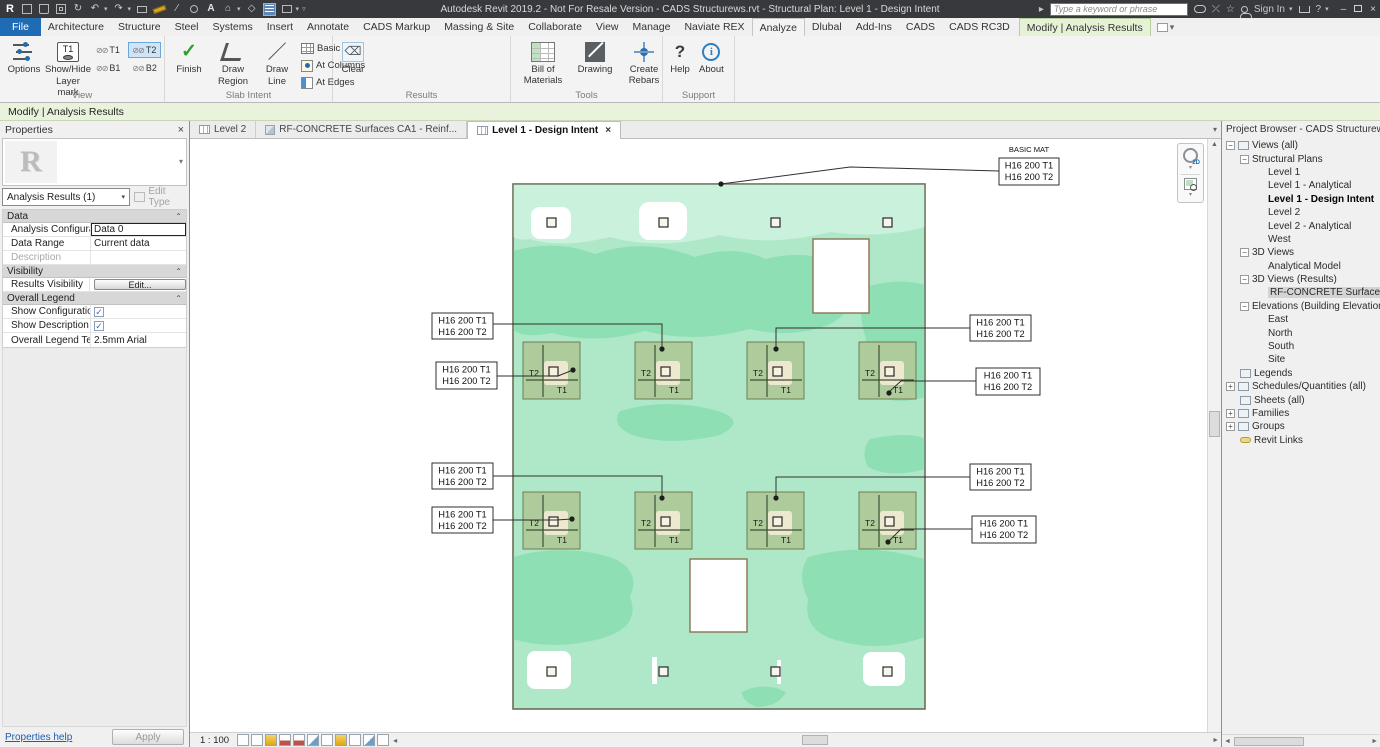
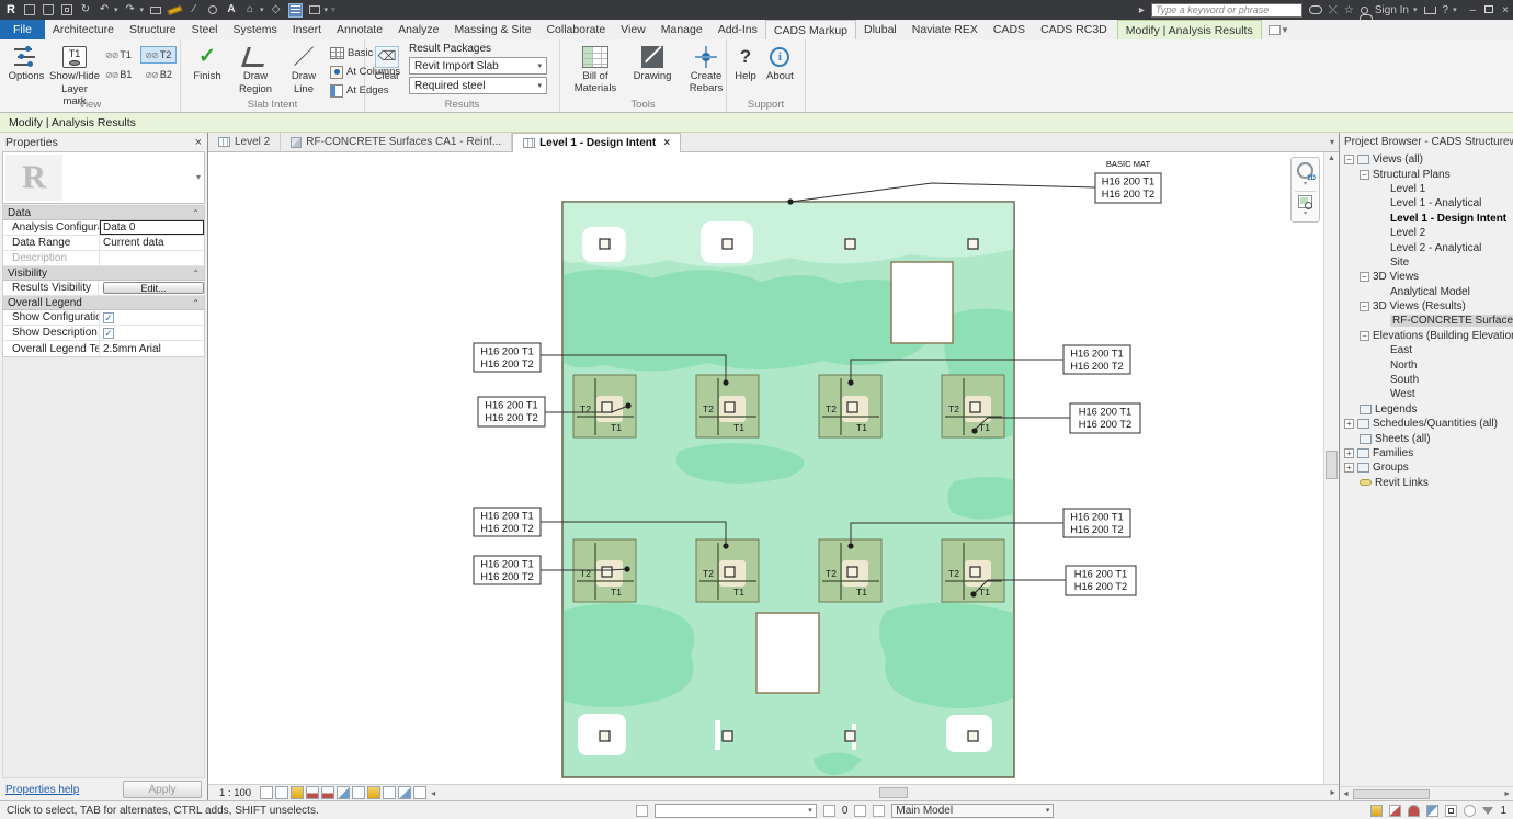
  R
  ↻
  ↶
  ↷
  ⁄
  A
  ⌂
  ◇
- Autodesk Revit 2019.2 - Not For Resale Version - CADS Structurews.rvt - Structural Plan: Level 1 - Design Intent
  ▸
  Type a keyword or phrase
  ⤫
  ☆
  Sign In
  ?
  –
  ×
  File
  Architecture
  Structure
  Steel
  Systems
  Insert
  Annotate
- CADS Markup
+ Analyze
  Massing & Site
  Collaborate
  View
  Manage
- Naviate REX
+ Add-Ins
- Analyze
+ CADS Markup
  Dlubal
- Add-Ins
+ Naviate REX
  CADS
  CADS RC3D
  Modify | Analysis Results
  ▾
  Options
  T1
  Show/Hide
  Layer mark
  ⊘⊘
  T1
  ⊘⊘
  T2
  ⊘⊘
  B1
  ⊘⊘
  B2
  View
  ✓
  Finish
  Draw
  Region
  Draw
  Line
  At Columns
  At Edges
  Slab Intent
  ⌫
  Clear
+ Result Packages
+ Revit Import Slab
+ Required steel
  Results
  Bill of Materials
  Drawing
  Create Rebars
  Tools
  ?
  Help
  i
  About
  Support
  Modify | Analysis Results
  Properties
  ×
  R
  ▾
- Analysis Results (1)
- Edit Type
  Data
  ⌃
  Analysis Configur
  Data 0
  Data Range
  Current data
  Description
  Visibility
  ⌃
  Results Visibility
  Edit...
  Overall Legend
  ⌃
  Show Configuratio
  ✓
  Show Description
  ✓
  Overall Legend Te
  2.5mm Arial
  Properties help
  Apply
  Level 2
  RF-CONCRETE Surfaces CA1 - Reinf...
  Level 1 - Design Intent
  ×
  ▾
  T2
  T1
  T2
  T1
  T2
  T1
  T2
  T1
  T2
  T1
  T2
  T1
  T2
  T1
  T2
  T1
  BASIC MAT
  H16 200 T1
  H16 200 T2
  H16 200 T1
  H16 200 T2
  H16 200 T1
  H16 200 T2
  H16 200 T1
  H16 200 T2
  H16 200 T1
  H16 200 T2
  H16 200 T1
  H16 200 T2
  H16 200 T1
  H16 200 T2
  H16 200 T1
  H16 200 T2
  H16 200 T1
  H16 200 T2
  1 : 100
  ◂
  Project Browser - CADS Structure
  −
  Views (all)
  −
  Structural Plans
  Level 1
  Level 1 - Analytical
  Level 1 - Design Intent
  Level 2
  Level 2 - Analytical
- West
+ Site
  −
  3D Views
  Analytical Model
  −
  3D Views (Results)
  RF-CONCRETE Surface
  −
  Elevations (Building Elevatio
  East
  North
  South
- Site
+ West
  Legends
  +
  Schedules/Quantities (all)
  Sheets (all)
  +
  Families
  +
  Groups
  Revit Links
+ Click to select, TAB for alternates, CTRL adds, SHIFT unselects.
+ 0
+ Main Model
+ 1
